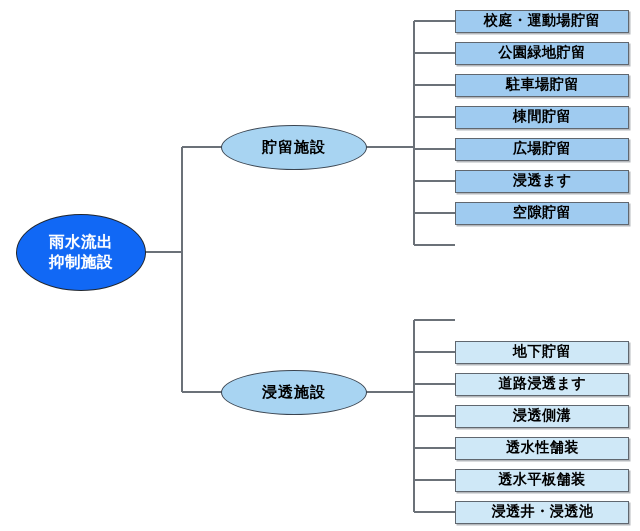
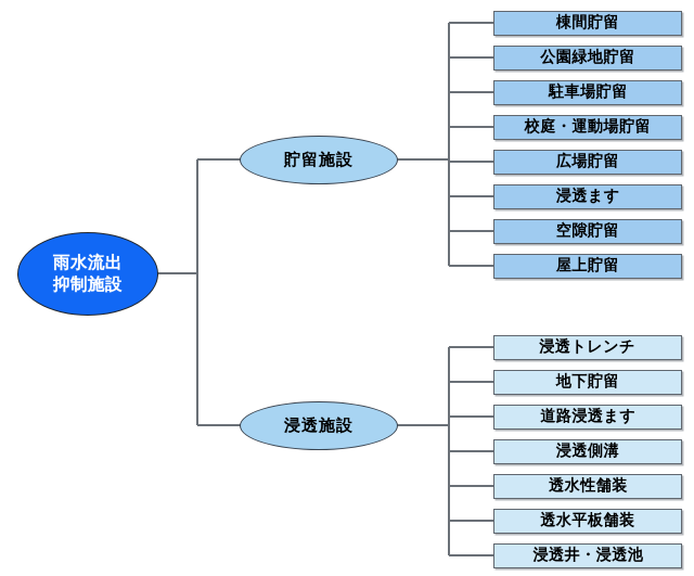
  雨水流出
  抑制施設
  貯留施設
  浸透施設
- 校庭・運動場貯留
+ 棟間貯留
  公園緑地貯留
  駐車場貯留
- 棟間貯留
+ 校庭・運動場貯留
  広場貯留
  浸透ます
  空隙貯留
+ 屋上貯留
+ 浸透トレンチ
  地下貯留
  道路浸透ます
  浸透側溝
  透水性舗装
  透水平板舗装
  浸透井・浸透池
